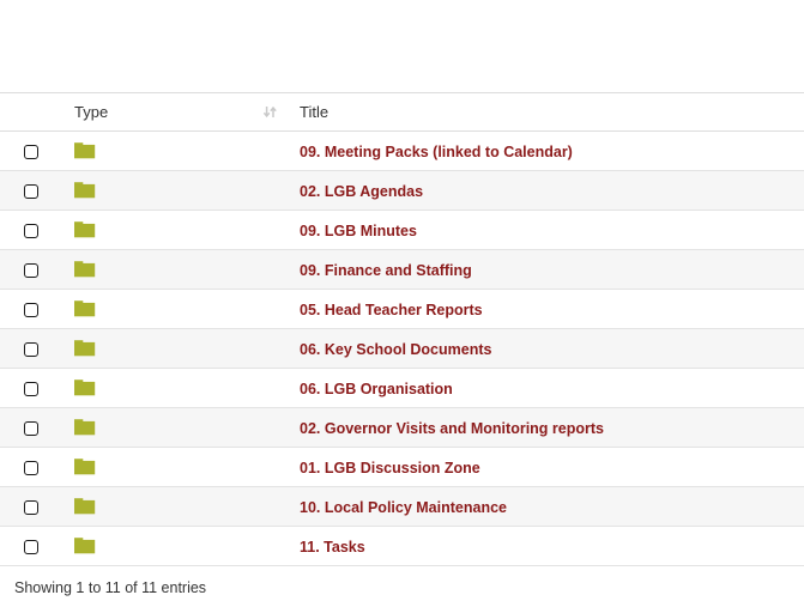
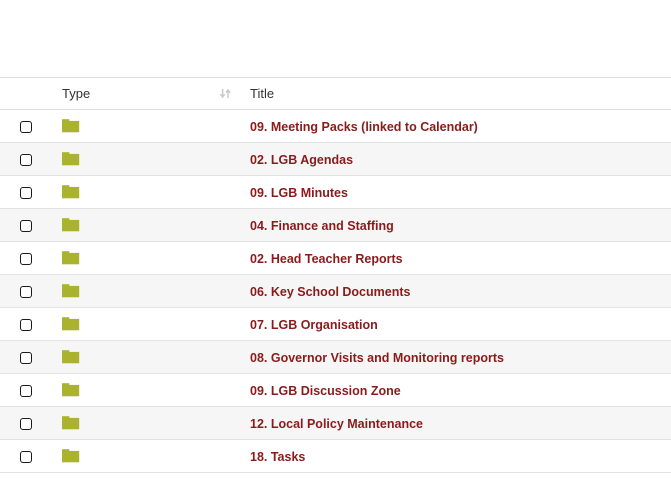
  	Type	Title
  		09. Meeting Packs (linked to Calendar)
  		02. LGB Agendas
  		09. LGB Minutes
- 		09. Finance and Staffing
+ 		04. Finance and Staffing
- 		05. Head Teacher Reports
+ 		02. Head Teacher Reports
  		06. Key School Documents
- 		06. LGB Organisation
+ 		07. LGB Organisation
- 		02. Governor Visits and Monitoring reports
+ 		08. Governor Visits and Monitoring reports
- 		01. LGB Discussion Zone
+ 		09. LGB Discussion Zone
- 		10. Local Policy Maintenance
+ 		12. Local Policy Maintenance
- 		11. Tasks
+ 		18. Tasks
- Showing 1 to 11 of 11 entries
